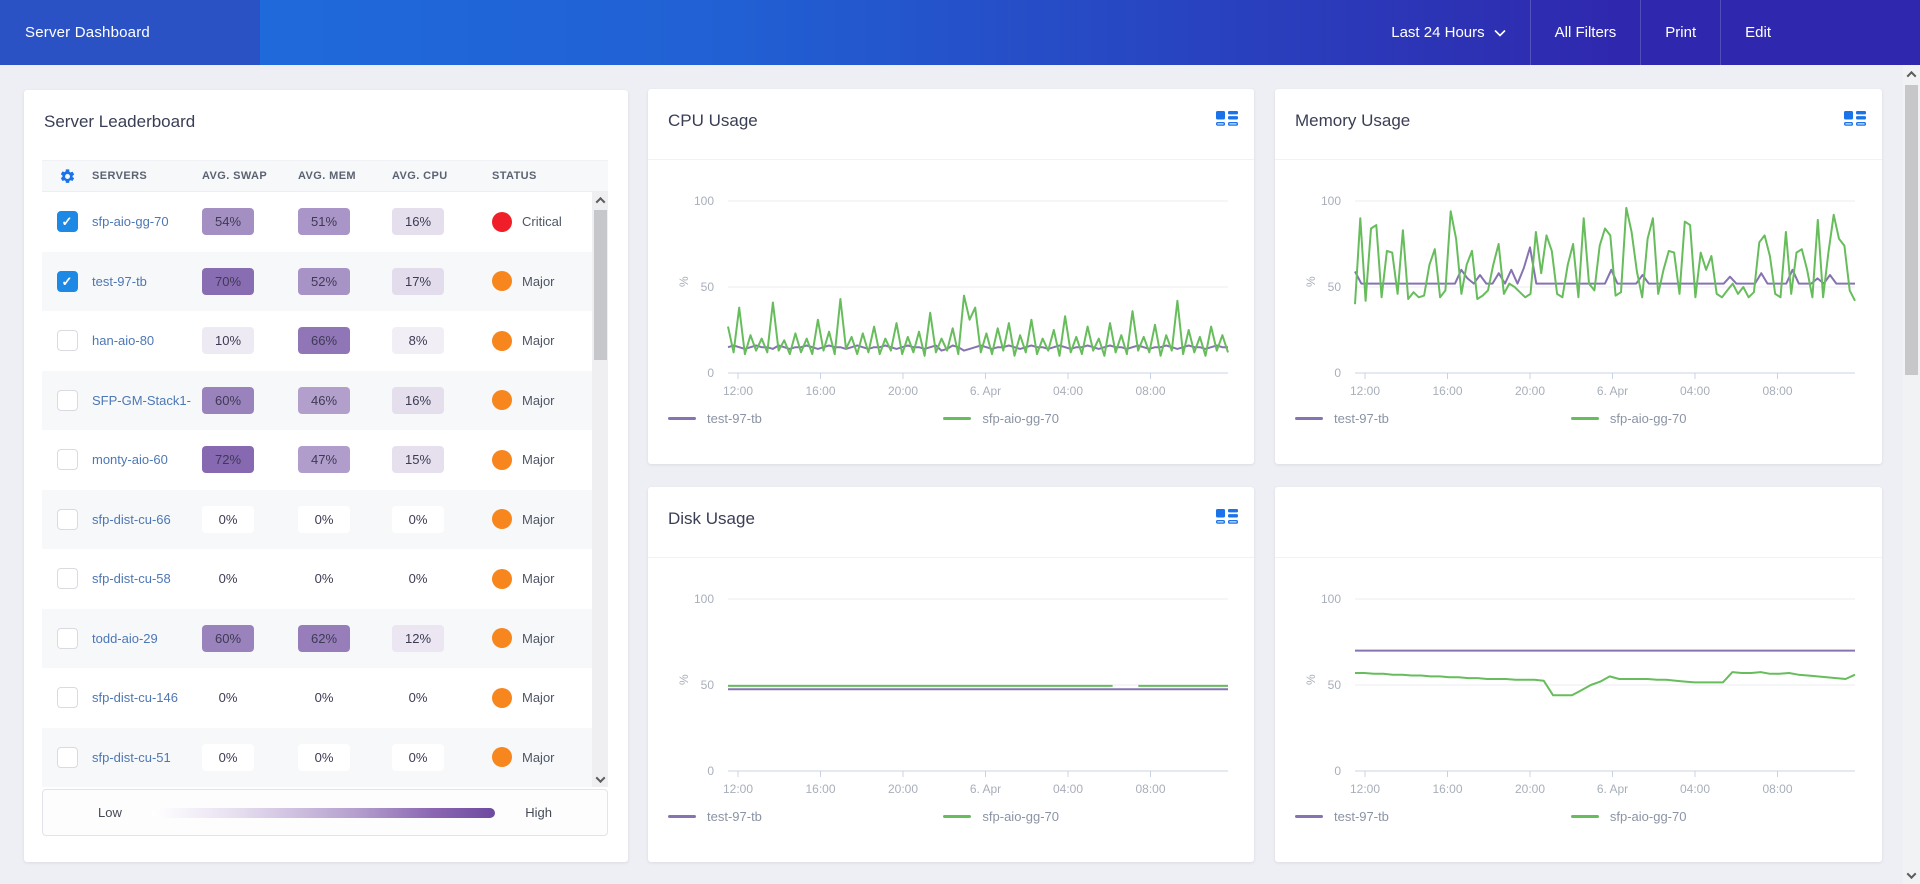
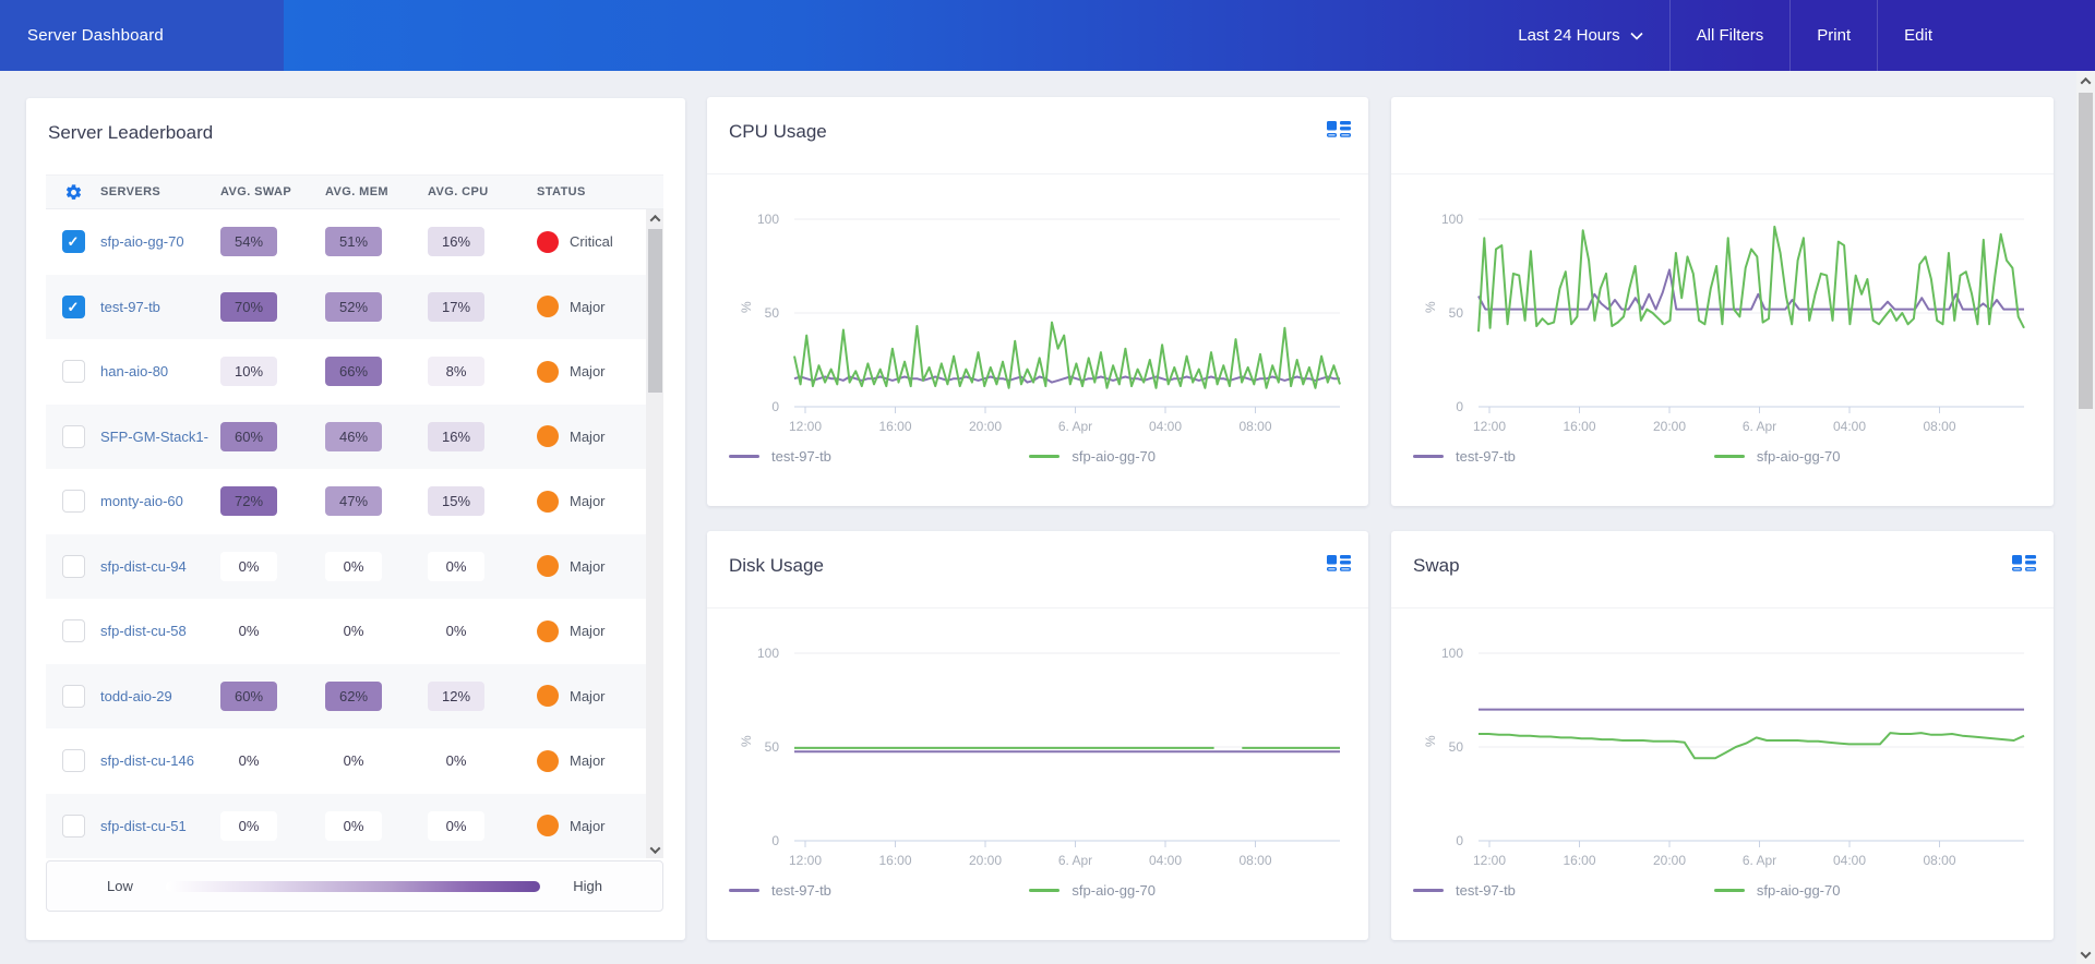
  Server Dashboard
  Last 24 Hours
  All Filters
  Print
  Edit
  Server Leaderboard
  SERVERS
  AVG. SWAP
  AVG. MEM
  AVG. CPU
  STATUS
  sfp-aio-gg-70
  54%
  51%
  16%
  Critical
  test-97-tb
  70%
  52%
  17%
  Major
  han-aio-80
  10%
  66%
  8%
  Major
  SFP-GM-Stack1-
  60%
  46%
  16%
  Major
  monty-aio-60
  72%
  47%
  15%
  Major
- sfp-dist-cu-66
+ sfp-dist-cu-94
  0%
  0%
  0%
  Major
  sfp-dist-cu-58
  0%
  0%
  0%
  Major
  todd-aio-29
  60%
  62%
  12%
  Major
  sfp-dist-cu-146
  0%
  0%
  0%
  Major
  sfp-dist-cu-51
  0%
  0%
  0%
  Major
  Low
  High
  CPU Usage
  100
  50
  0
  12:00
  16:00
  20:00
  6. Apr
  04:00
  08:00
  test-97-tb
  sfp-aio-gg-70
- Memory Usage
  100
  50
  0
  12:00
  16:00
  20:00
  6. Apr
  04:00
  08:00
  test-97-tb
  sfp-aio-gg-70
  Disk Usage
  100
  50
  0
  12:00
  16:00
  20:00
  6. Apr
  04:00
  08:00
  test-97-tb
  sfp-aio-gg-70
+ Swap
  100
  50
  0
  12:00
  16:00
  20:00
  6. Apr
  04:00
  08:00
  test-97-tb
  sfp-aio-gg-70
